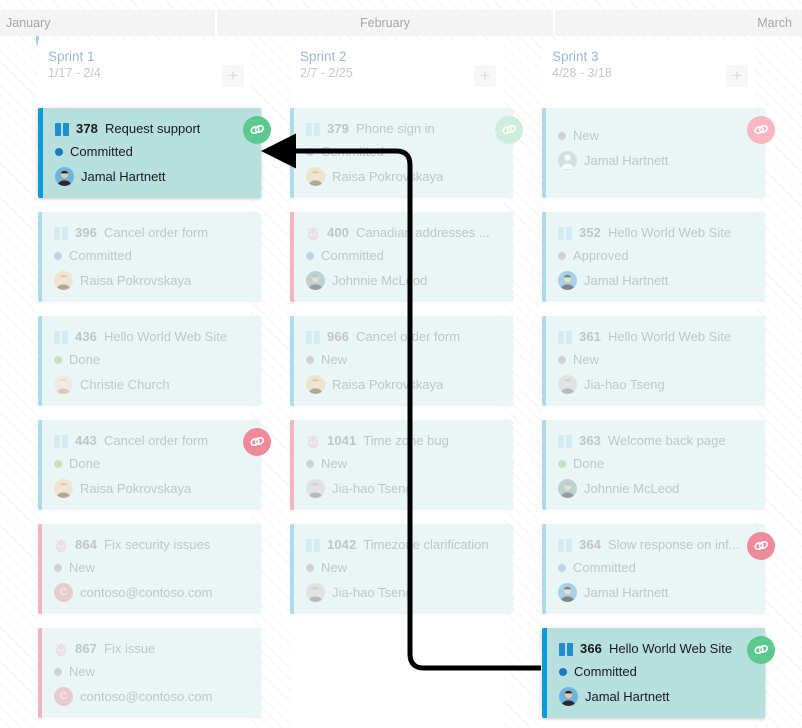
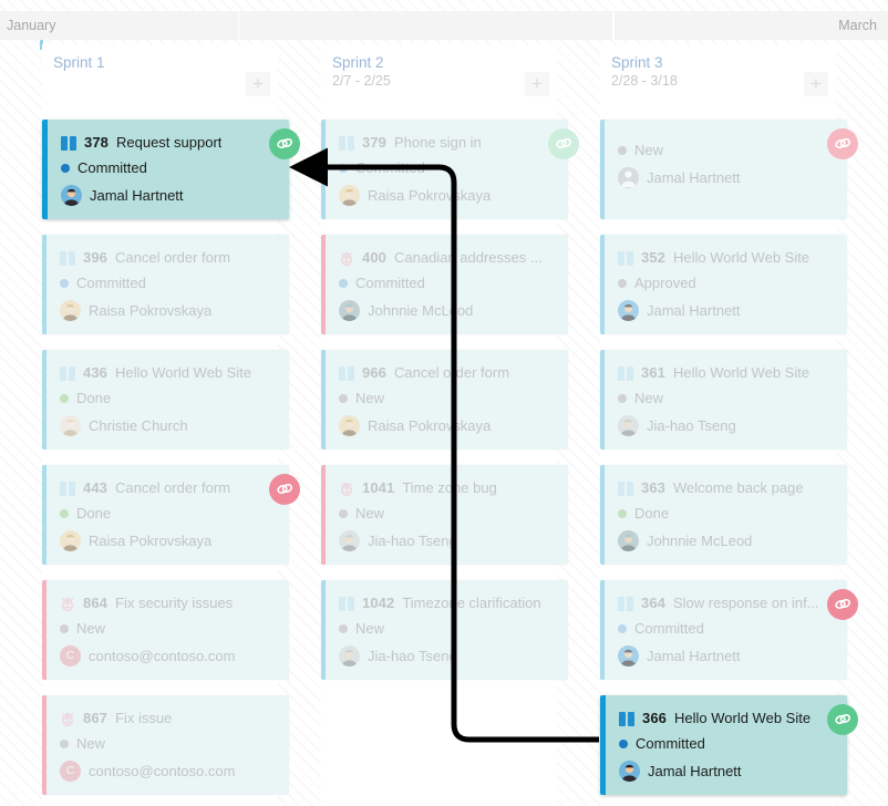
  January
- February
  March
  Sprint 1
- 1/17 - 2/4
  +
  Sprint 2
  2/7 - 2/25
  +
  Sprint 3
- 4/28 - 3/18
+ 2/28 - 3/18
  +
  378
  Request support
  Committed
  Jamal Hartnett
  396
  Cancel order form
  Committed
  Raisa Pokrovskaya
  436
  Hello World Web Site
  Done
  Christie Church
  443
  Cancel order form
  Done
  Raisa Pokrovskaya
  864
  Fix security issues
  New
  C
  contoso@contoso.com
  867
  Fix issue
  New
  C
  contoso@contoso.com
  379
  Phone sign in
  Raisa Pokrovskaya
  400
  Canadia addresses ...
  Committed
  Johnnie McLod
  966
  Cancel oder form
  New
  Raisa Pokrovskaya
  1041
  Time zone bug
  New
  Jia-hao Tsen
  1042
  Timezoe clarification
  New
  Jia-hao Tsen
  New
  Jamal Hartnett
  352
  Hello World Web Site
  Approved
  Jamal Hartnett
  361
  Hello World Web Site
  New
  Jia-hao Tseng
  363
  Welcome back page
  Done
  Johnnie McLeod
  364
  Slow response on inf...
  Committed
  Jamal Hartnett
  366
  Hello World Web Site
  Committed
  Jamal Hartnett
